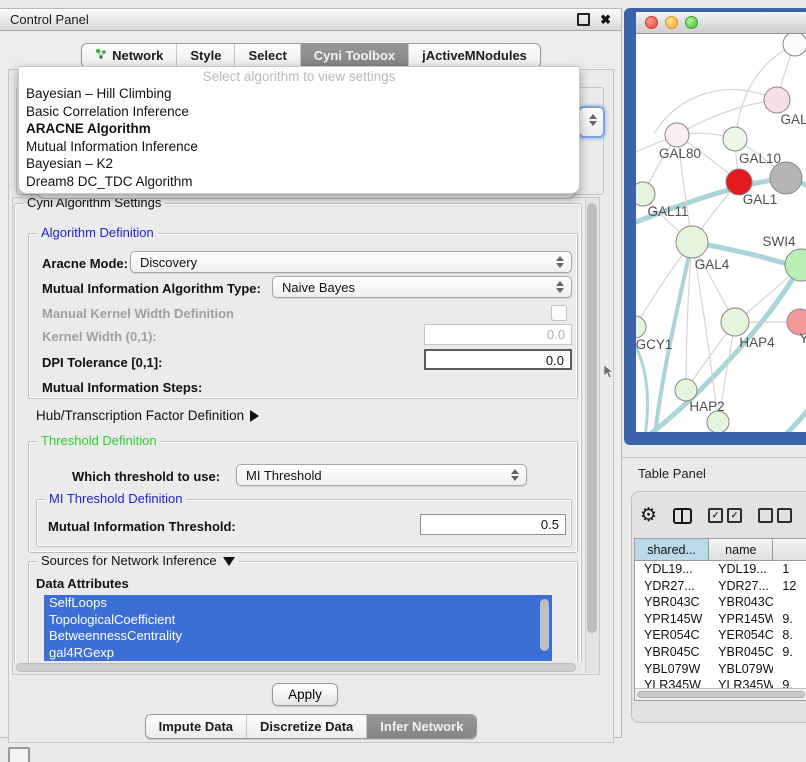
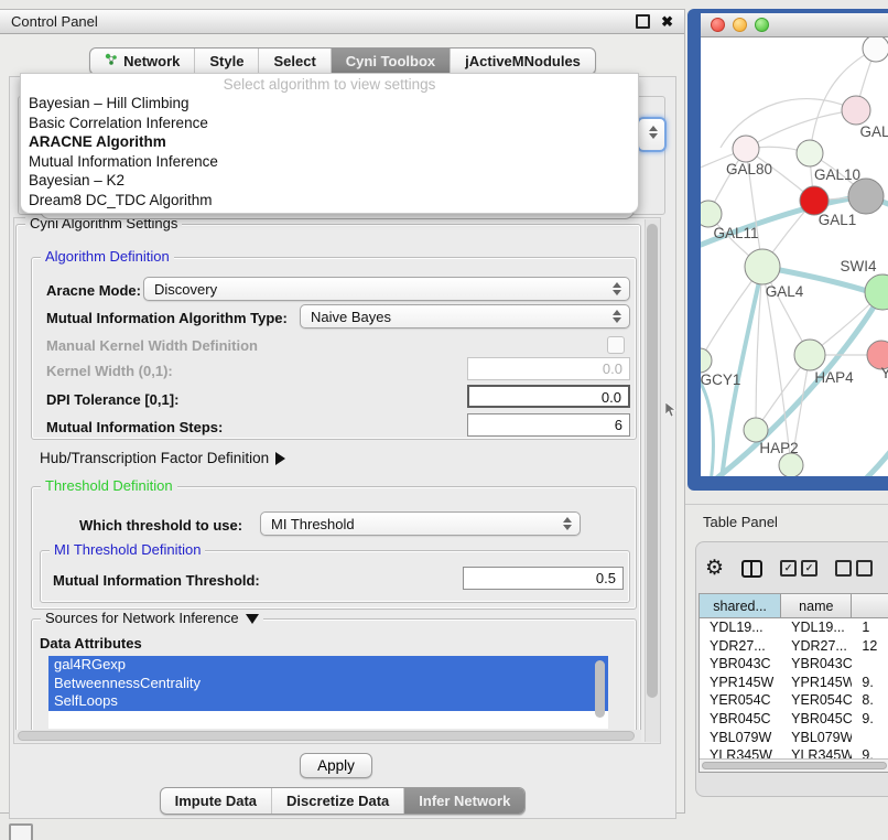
  Control Panel
  ✖
  Network
  Style
  Select
  Cyni Toolbox
  jActiveMNodules
  Select algorithm to view settings
  Bayesian – Hill Climbing
  Basic Correlation Inference
  ARACNE Algorithm
  Mutual Information Inference
  Bayesian – K2
  Dream8 DC_TDC Algorithm
  Cyni Algorithm Settings
  Algorithm Definition
  Aracne Mode:
  Discovery
  Mutual Information Algorithm Type:
  Naive Bayes
  Manual Kernel Width Definition
  Kernel Width (0,1):
  0.0
  DPI Tolerance [0,1]:
  0.0
  Mutual Information Steps:
+ 6
  Hub/Transcription Factor Definition
  Threshold Definition
  Which threshold to use:
  MI Threshold
  MI Threshold Definition
  Mutual Information Threshold:
  0.5
  Sources for Network Inference
  Data Attributes
- SelfLoops
+ gal4RGexp
- TopologicalCoefficient
  BetweennessCentrality
- gal4RGexp
+ SelfLoops
  Apply
  Impute Data
  Discretize Data
  Infer Network
  GAL
  GAL80
  GAL10
  GAL1
  GAL11
  GAL4
  SWI4
  HAP4
  Y
  GCY1
  HAP2
  Table Panel
  ⚙
  ✓
  ✓
  shared...
  name
  YDL19...
  YDL19...
  1
  YDR27...
  YDR27...
  12
  YBR043C
  YBR043C
  YPR145W
  YPR145W
  9.
  YER054C
  YER054C
  8.
  YBR045C
  YBR045C
  9.
  YBL079W
  YBL079W
  YLR345W
  YLR345W
  9.
